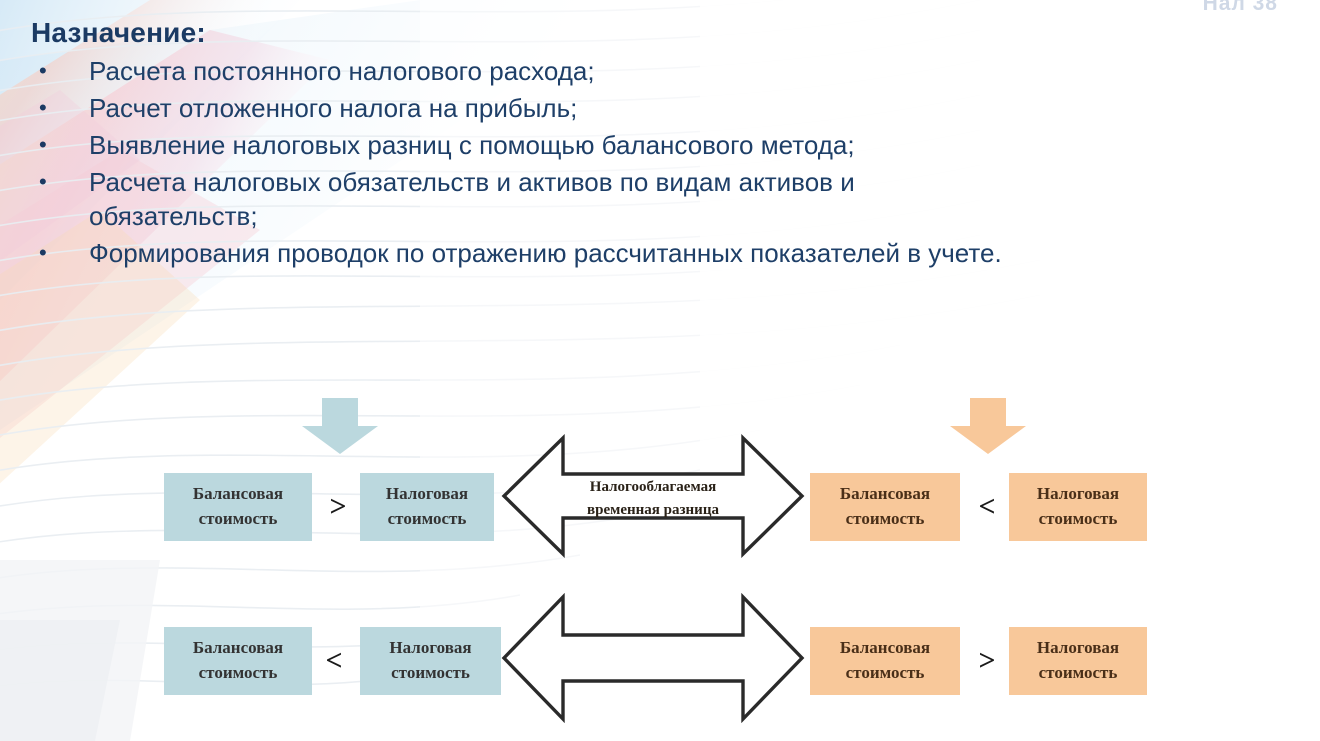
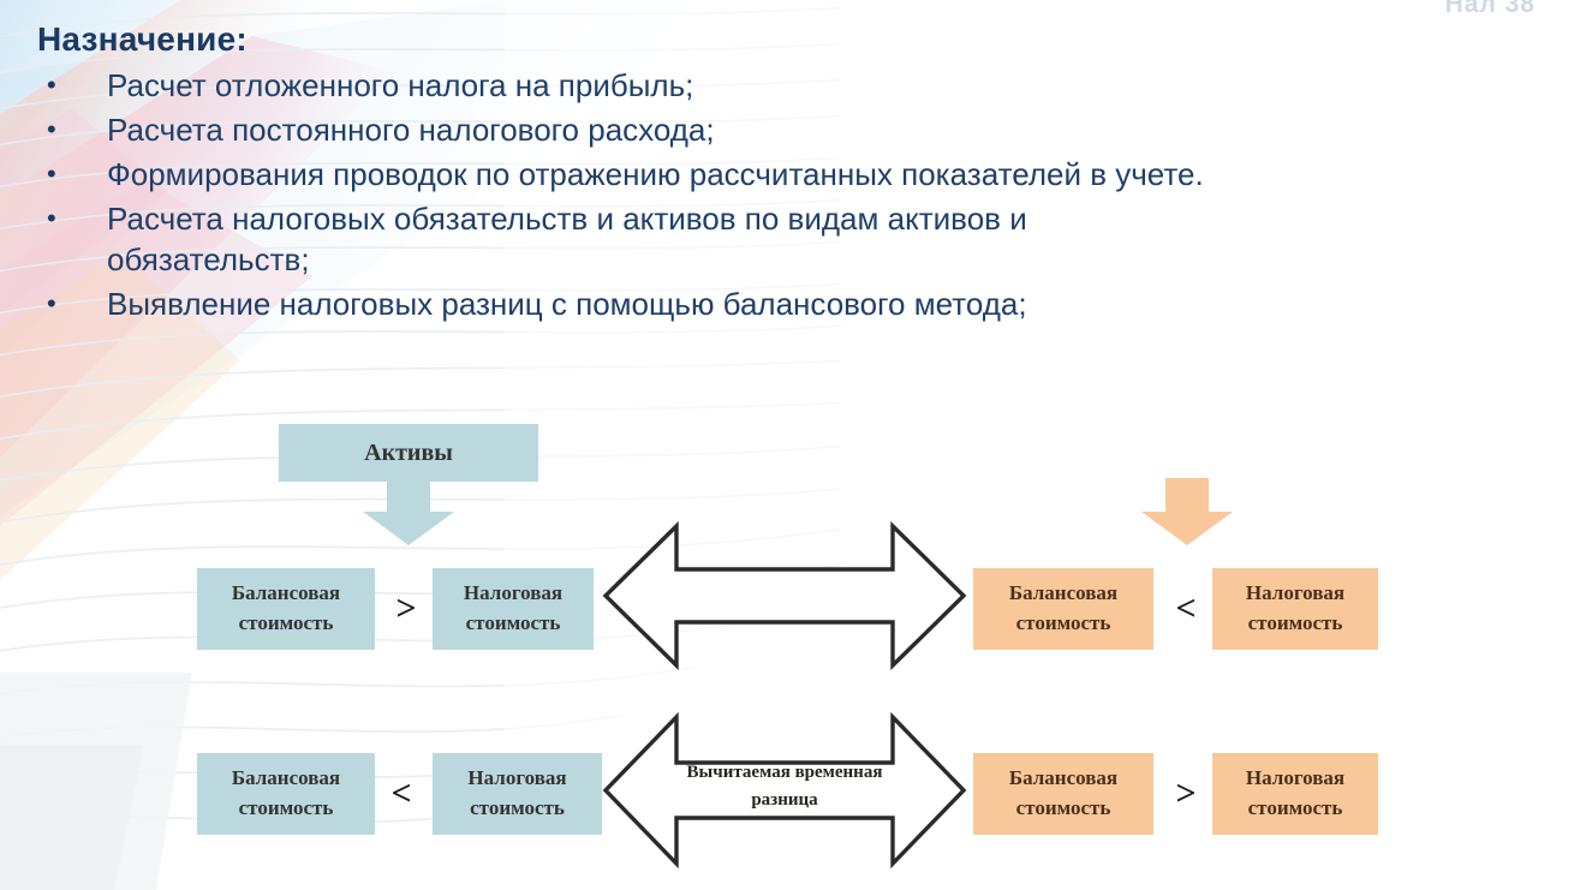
  Нал 38
  Назначение:
  •
- Расчета постоянного налогового расхода;
+ Расчет отложенного налога на прибыль;
  •
- Расчет отложенного налога на прибыль;
+ Расчета постоянного налогового расхода;
  •
- Выявление налоговых разниц с помощью балансового метода;
+ Формирования проводок по отражению рассчитанных показателей в учете.
  •
  Расчета налоговых обязательств и активов по видам активов и
  обязательств;
  •
- Формирования проводок по отражению рассчитанных показателей в учете.
+ Выявление налоговых разниц с помощью балансового метода;
+ Активы
  Балансовая
  стоимость
  >
  Налоговая
  стоимость
- Налогооблагаемая временная разница
  Балансовая
  стоимость
  <
  Налоговая
  стоимость
  Балансовая
  стоимость
  <
  Налоговая
  стоимость
+ Вычитаемая временная разница
  Балансовая
  стоимость
  >
  Налоговая
  стоимость
